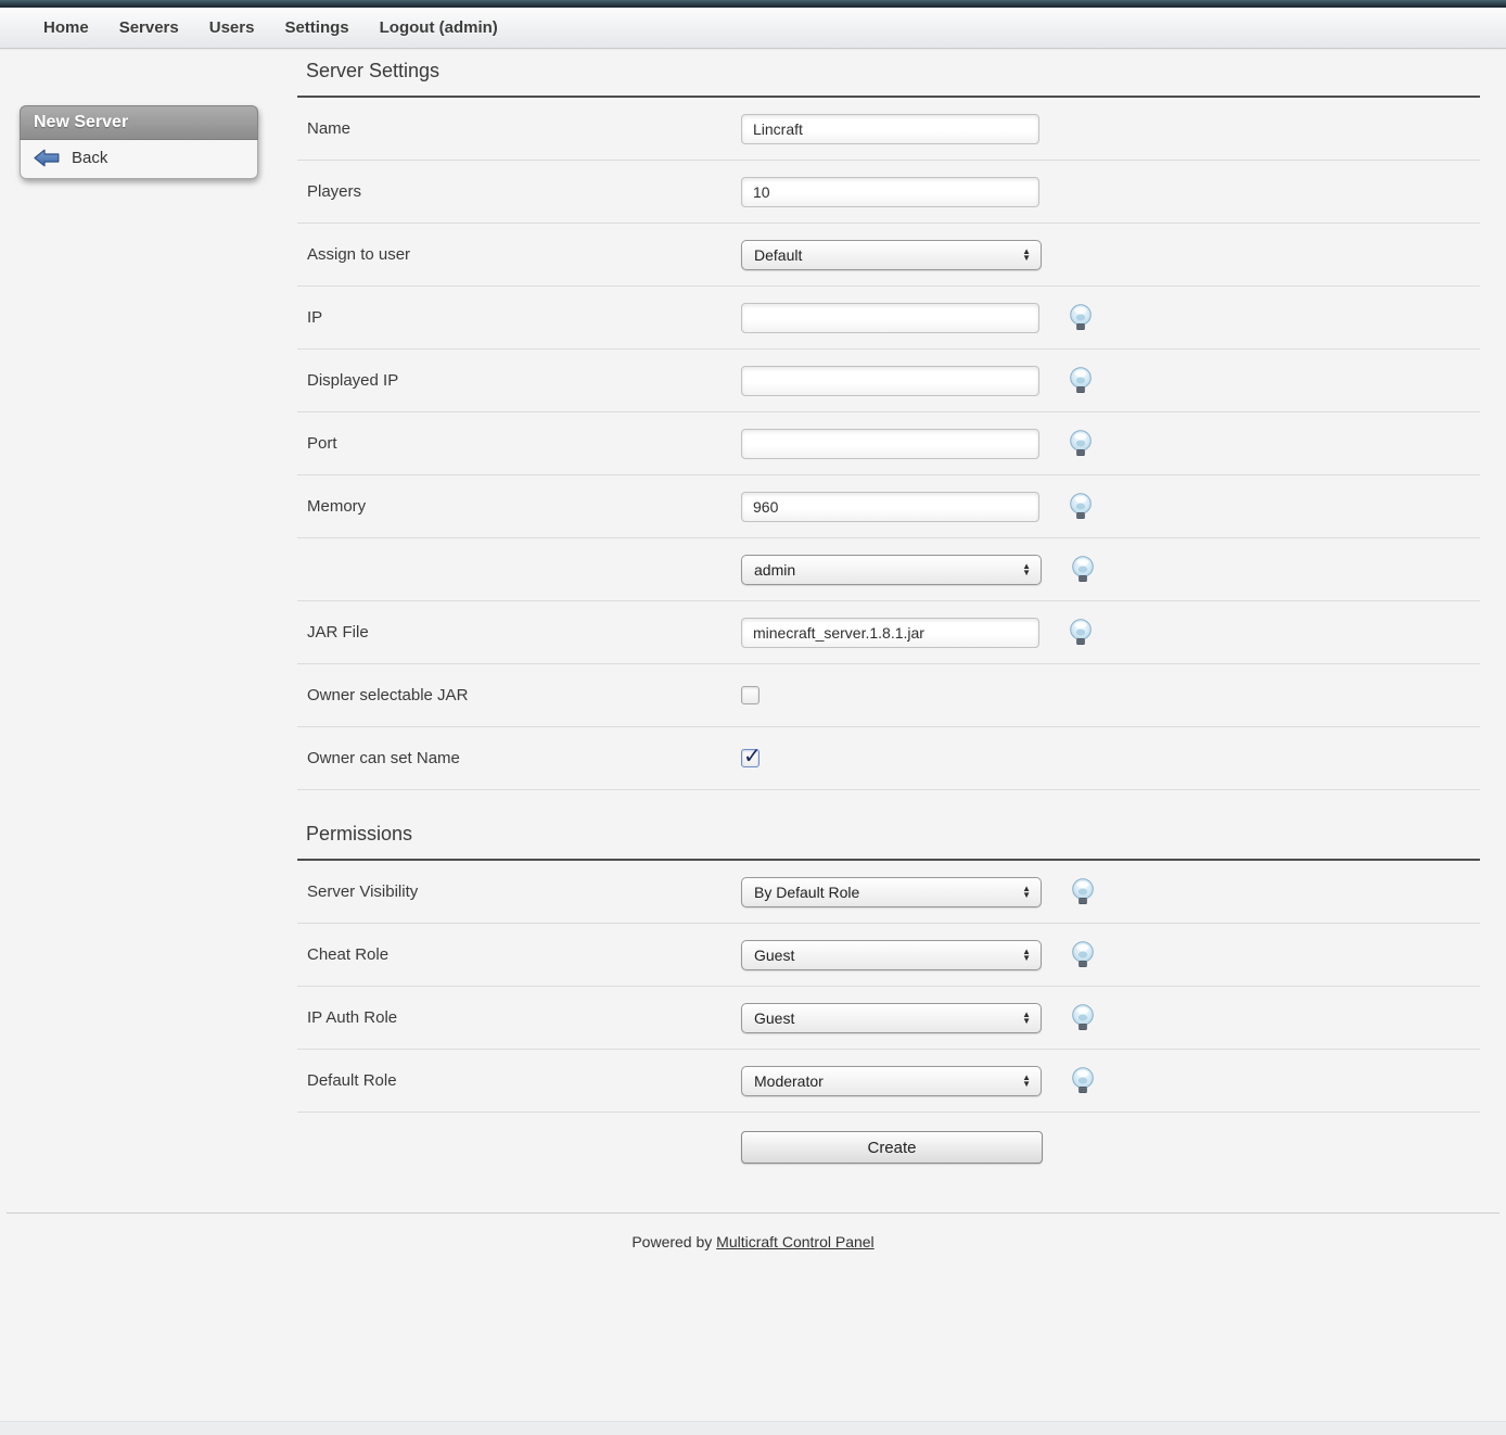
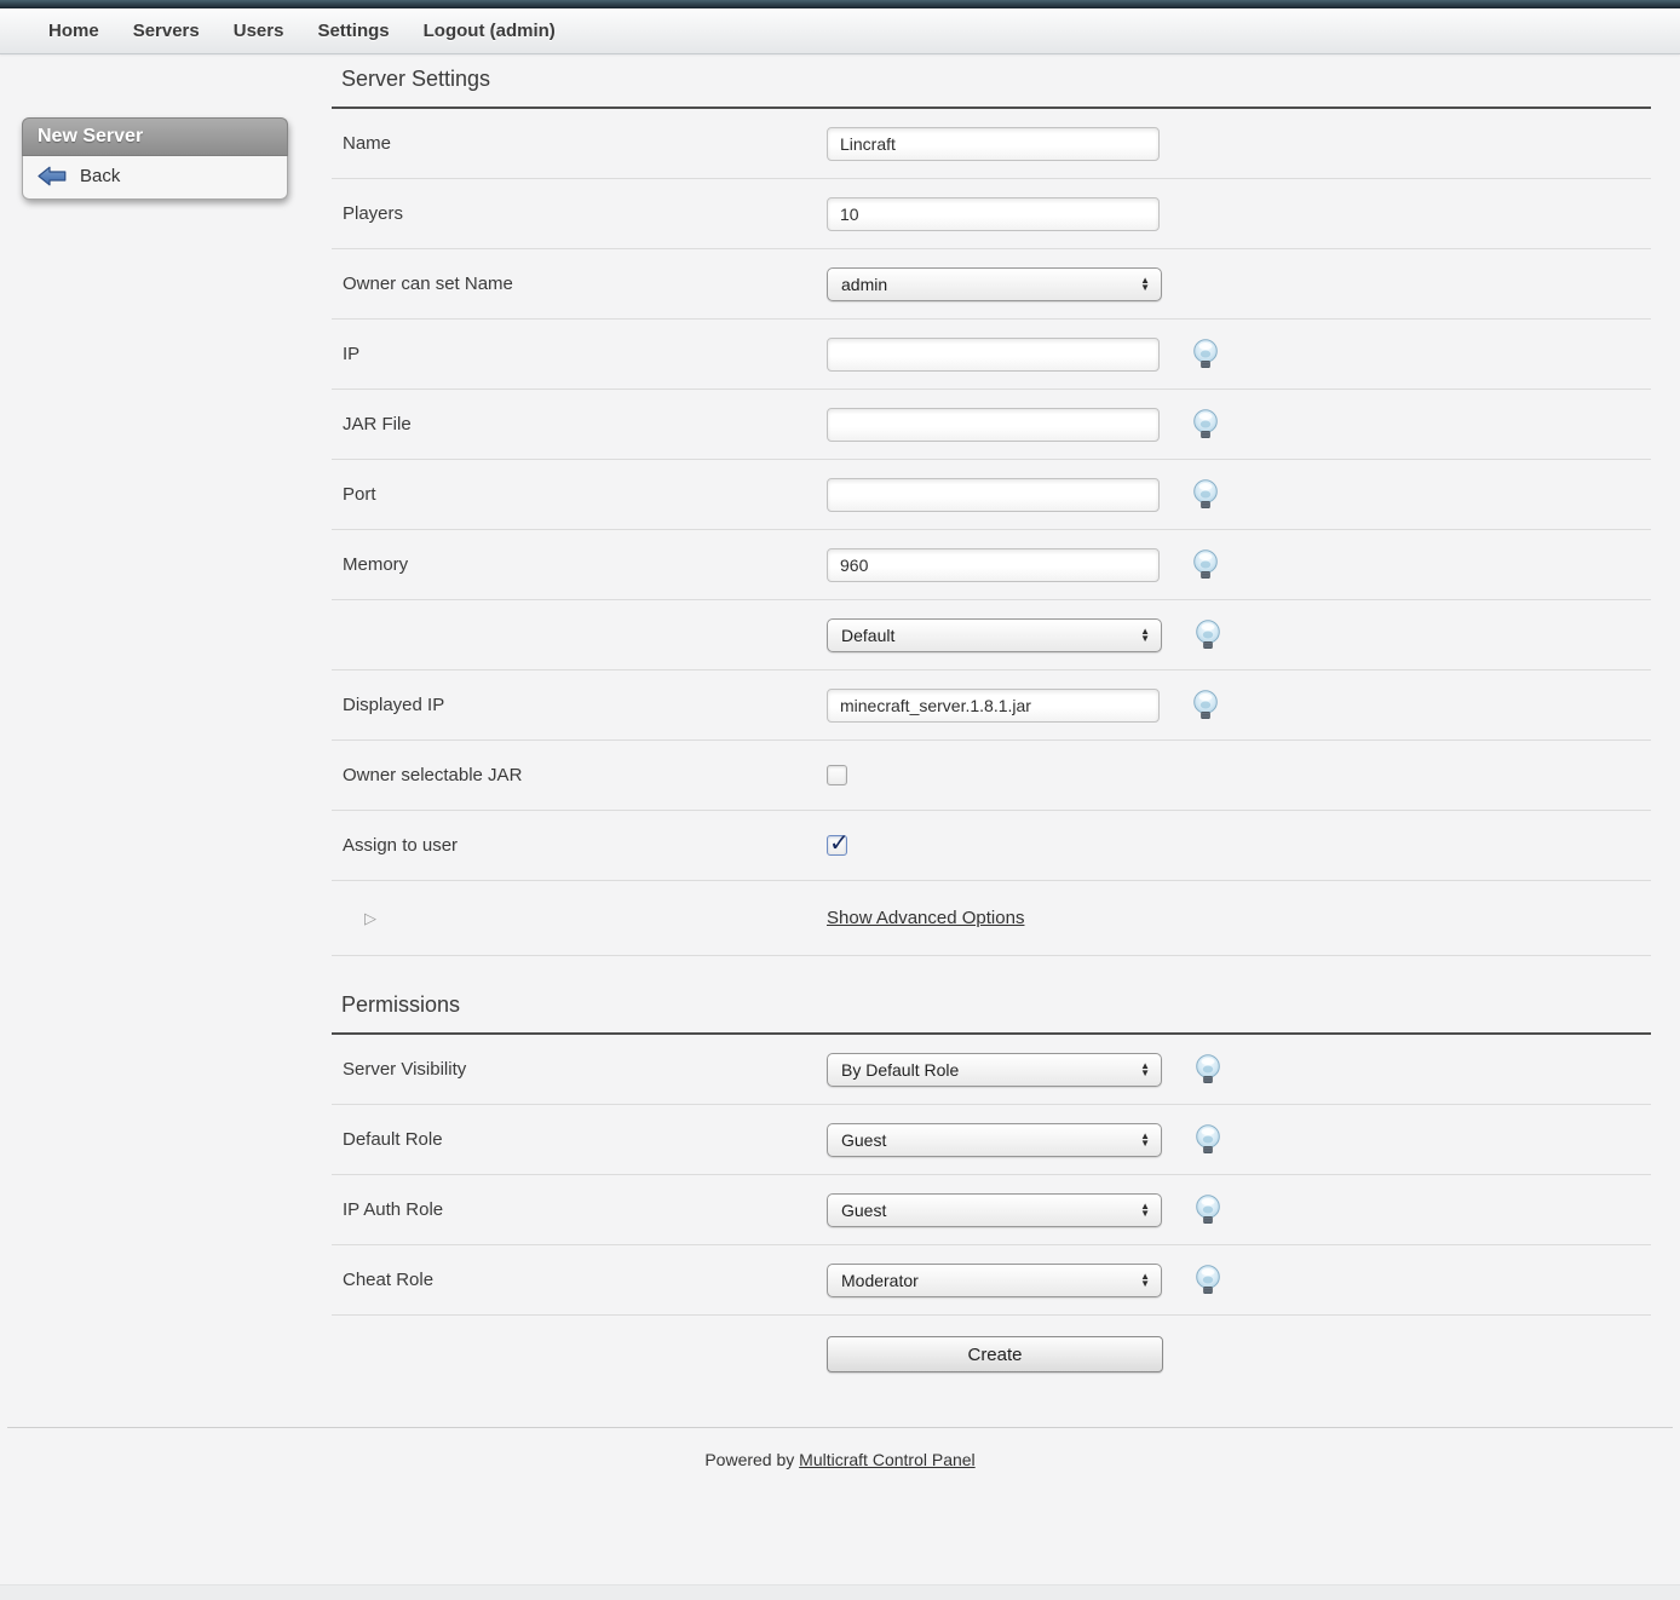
  Home
  Servers
  Users
  Settings
  Logout (admin)
  New Server
  Back
  Server Settings
  Name
  Lincraft
  Players
  10
- Assign to user
+ Owner can set Name
- Default
+ admin
  ▲
  ▼
  IP
- Displayed IP
+ JAR File
  Port
  Memory
  960
- admin
+ Default
  ▲
  ▼
- JAR File
+ Displayed IP
  minecraft_server.1.8.1.jar
  Owner selectable JAR
- Owner can set Name
+ Assign to user
  ✓
+ ▷
+ Show Advanced Options
  Permissions
  Server Visibility
  By Default Role
  ▲
  ▼
- Cheat Role
+ Default Role
  Guest
  ▲
  ▼
  IP Auth Role
  Guest
  ▲
  ▼
- Default Role
+ Cheat Role
  Moderator
  ▲
  ▼
  Create
  Powered by Multicraft Control Panel
